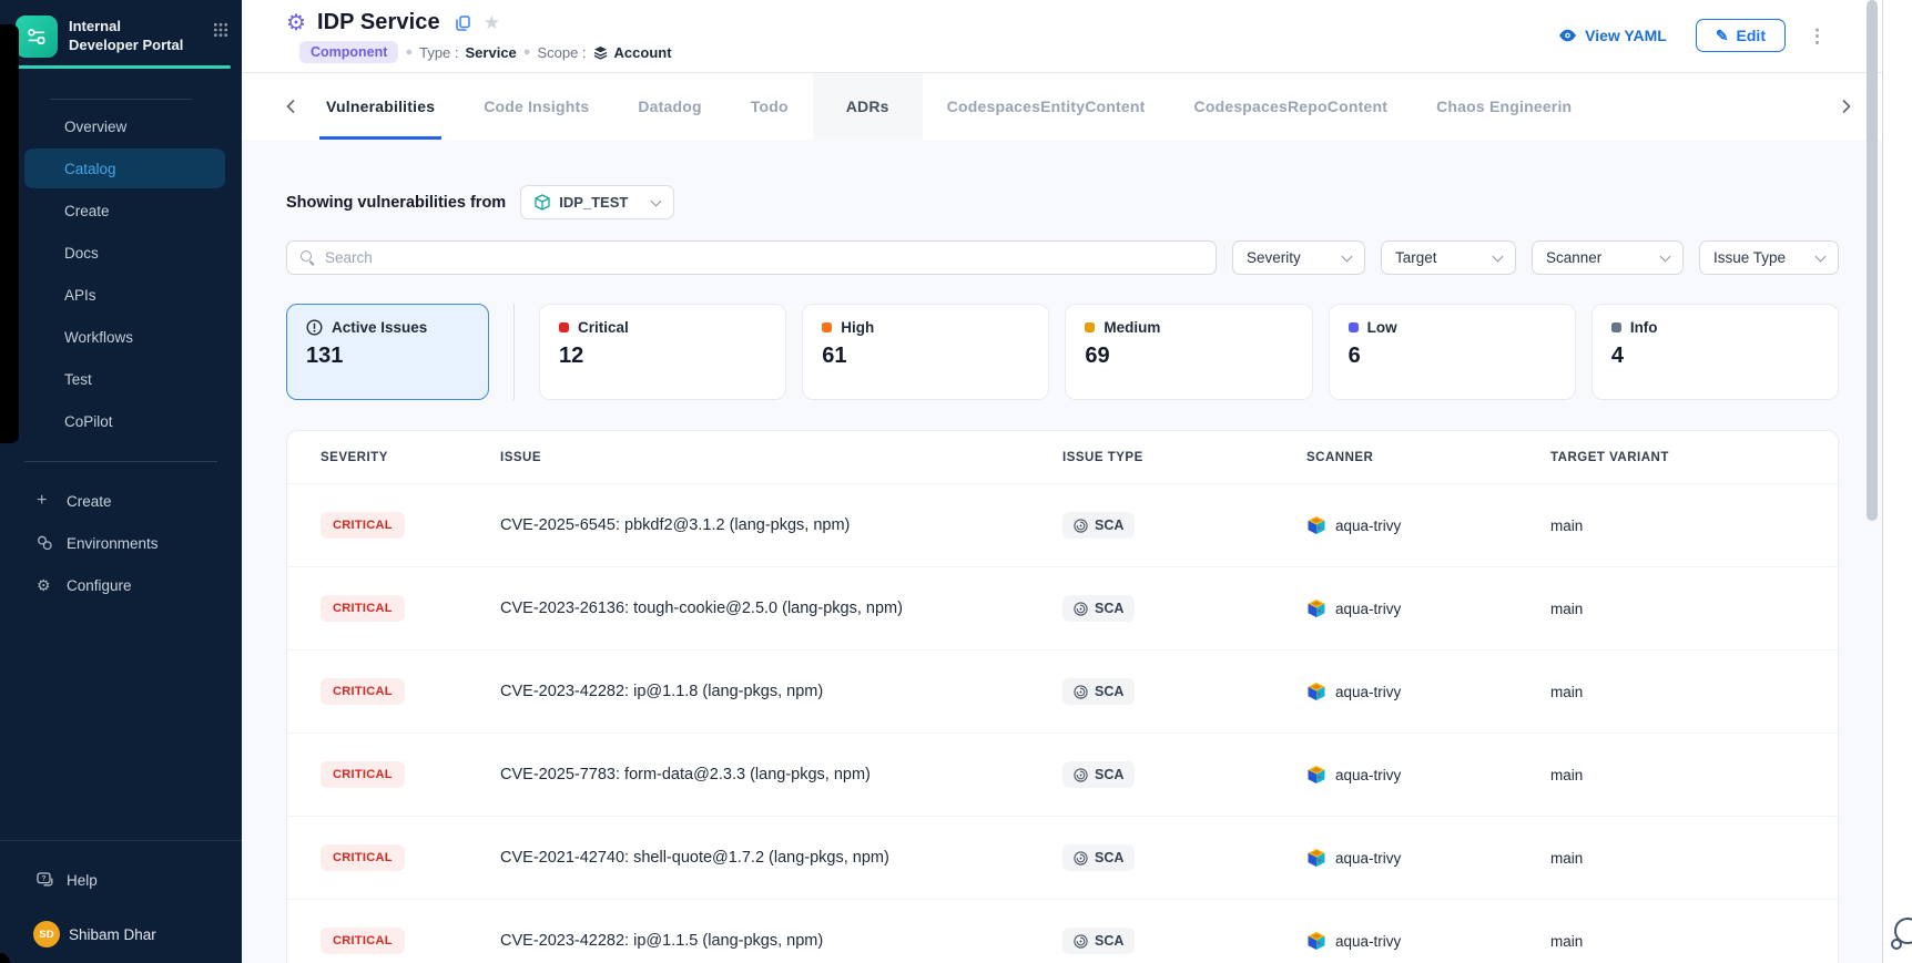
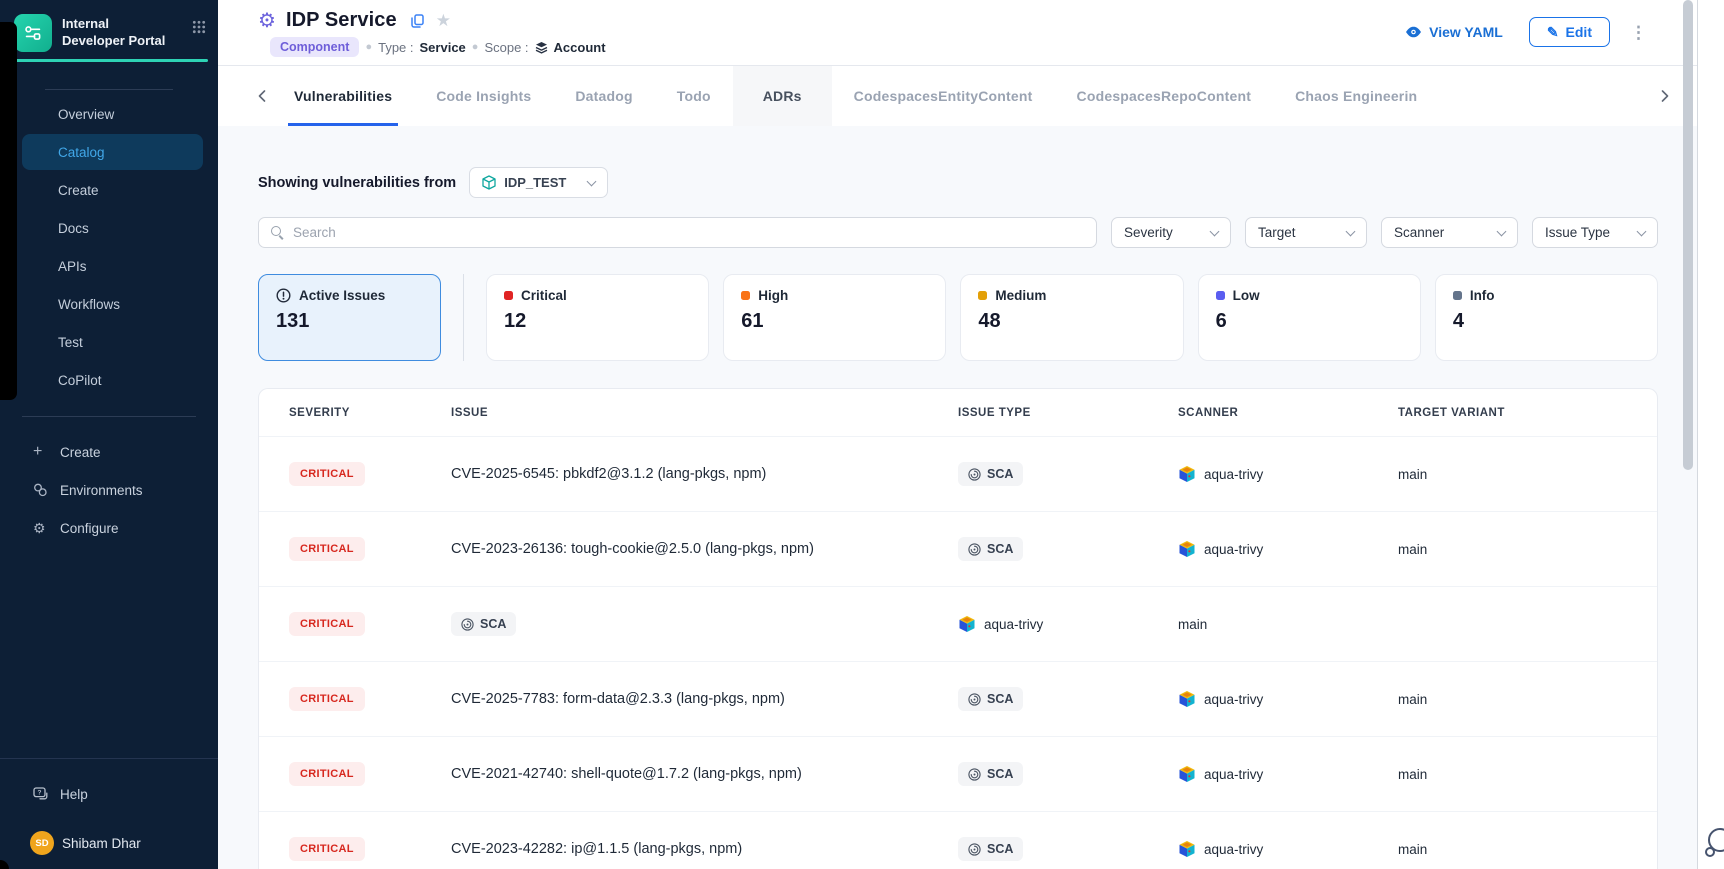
  Internal Developer Portal
  Overview
  Catalog
  Create
  Docs
  APIs
  Workflows
  Test
  CoPilot
  +
  Create
  Environments
  ⚙
  Configure
  Help
  SD
  Shibam Dhar
  ⚙
  IDP Service
  ★
  Component
  ●
  Type :
  Service
  ●
  Scope :
  Account
  View YAML
  ✎
  Edit
  ⋮
  Vulnerabilities
  Code Insights
  Datadog
  Todo
  ADRs
  CodespacesEntityContent
  CodespacesRepoContent
  Chaos Engineerin
  Showing vulnerabilities from
  IDP_TEST
  Search
  Severity
  Target
  Scanner
  Issue Type
  Active Issues
  131
  Critical
  12
  High
  61
  Medium
- 69
+ 48
  Low
  6
  Info
  4
  SEVERITY
  ISSUE
  ISSUE TYPE
  SCANNER
  TARGET VARIANT
  CRITICAL
  CVE-2025-6545: pbkdf2@3.1.2 (lang-pkgs, npm)
  SCA
  aqua-trivy
  main
  CRITICAL
  CVE-2023-26136: tough-cookie@2.5.0 (lang-pkgs, npm)
  SCA
  aqua-trivy
  main
  CRITICAL
- CVE-2023-42282: ip@1.1.8 (lang-pkgs, npm)
  SCA
  aqua-trivy
  main
  CRITICAL
  CVE-2025-7783: form-data@2.3.3 (lang-pkgs, npm)
  SCA
  aqua-trivy
  main
  CRITICAL
  CVE-2021-42740: shell-quote@1.7.2 (lang-pkgs, npm)
  SCA
  aqua-trivy
  main
  CRITICAL
  CVE-2023-42282: ip@1.1.5 (lang-pkgs, npm)
  SCA
  aqua-trivy
  main
